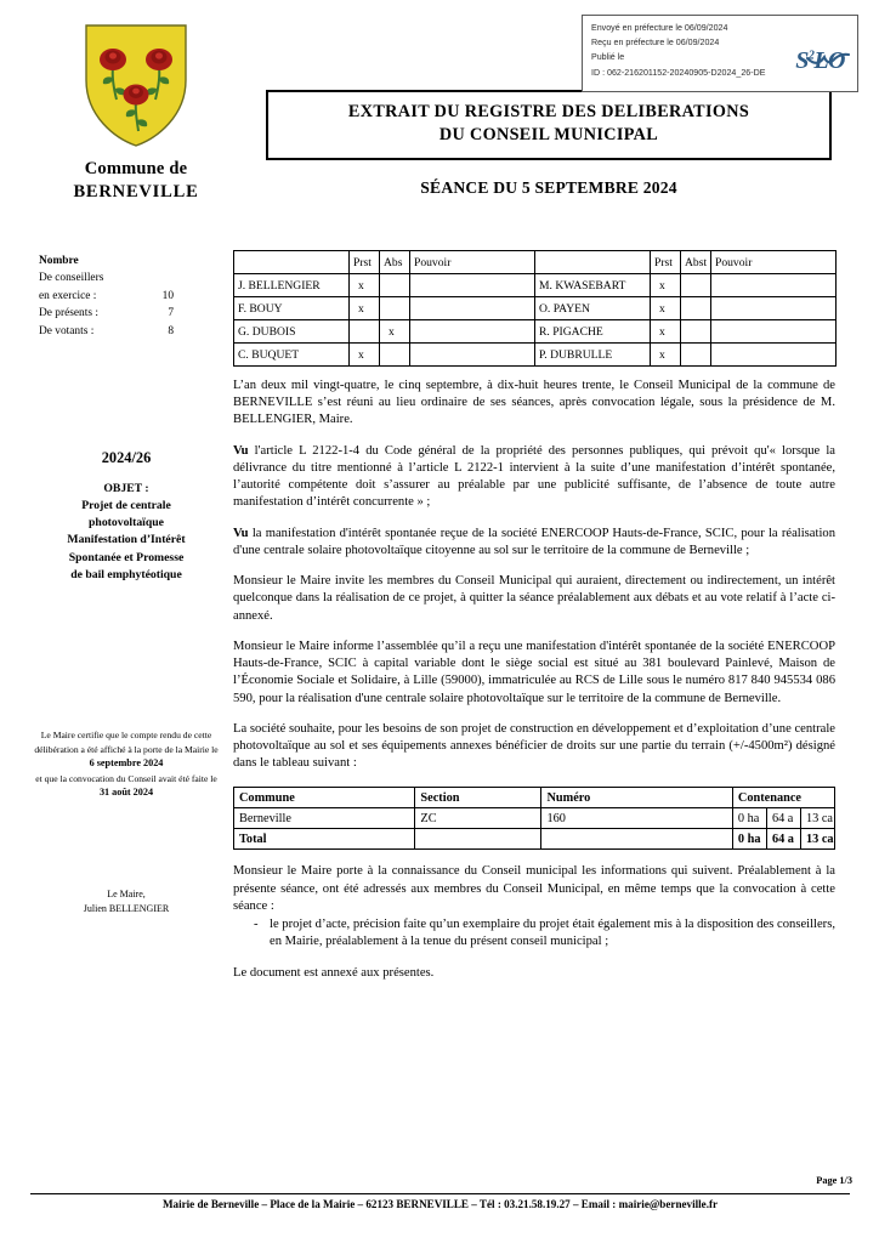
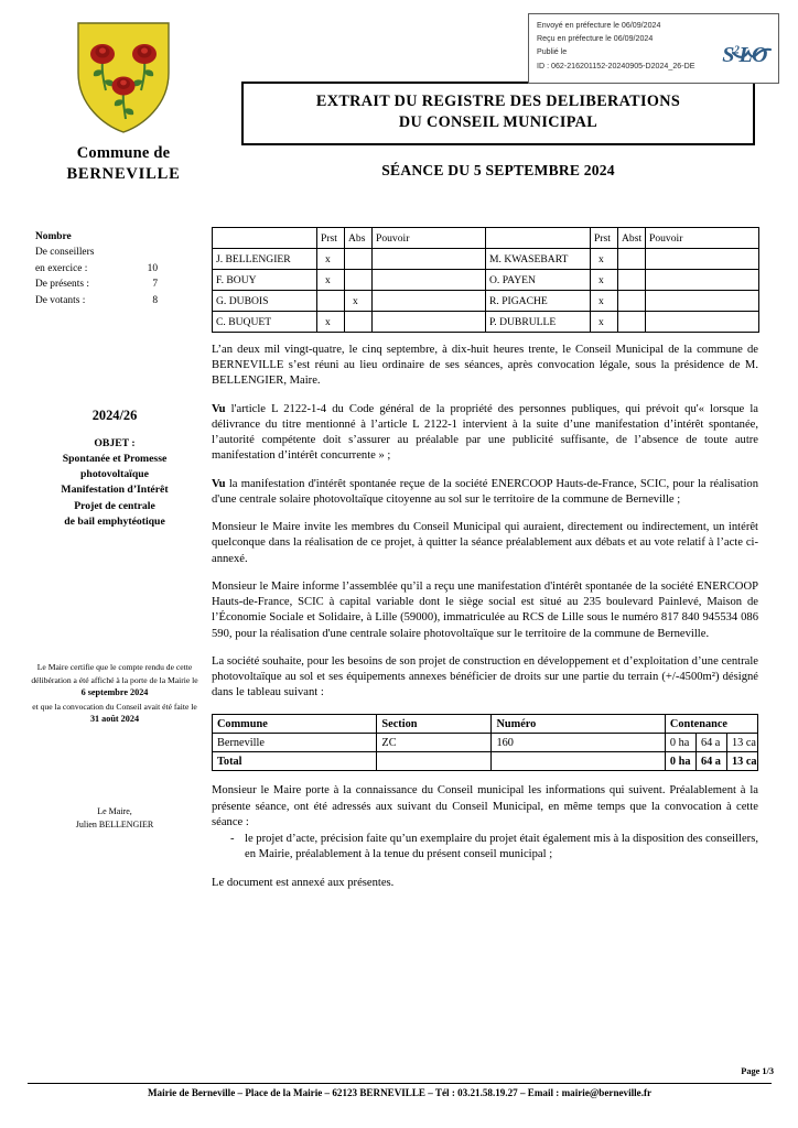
  Envoyé en préfecture le 06/09/2024
  Reçu en préfecture le 06/09/2024
  Publié le
  ID : 062-216201152-20240905-D2024_26-DE
  S2 O
  Commune de
  BERNEVILLE
  EXTRAIT DU REGISTRE DES DELIBERATIONS
  DU CONSEIL MUNICIPAL
  SÉANCE DU 5 SEPTEMBRE 2024
  Nombre
  De conseillers
  en exercice :
  10
  De présents :
  7
  De votants :
  8
  2024/26
  OBJET :
- Projet de centrale
+ Spontanée et Promesse
  photovoltaïque
  Manifestation d’Intérêt
- Spontanée et Promesse
+ Projet de centrale
  de bail emphytéotique
  Le Maire certifie que le compte rendu de cette délibération a été affiché à la porte de la Mairie le
  6 septembre 2024
  et que la convocation du Conseil avait été faite le
  31 août 2024
  Le Maire,
  Julien BELLENGIER
  	Prst	Abs	Pouvoir		Prst	Abst	Pouvoir
  J. BELLENGIER	x			M. KWASEBART	x
  F. BOUY	x			O. PAYEN	x
  G. DUBOIS		x		R. PIGACHE	x
  C. BUQUET	x			P. DUBRULLE	x
  L’an deux mil vingt-quatre, le cinq septembre, à dix-huit heures trente, le Conseil Municipal de la commune de BERNEVILLE s’est réuni au lieu ordinaire de ses séances, après convocation légale, sous la présidence de M. BELLENGIER, Maire.
  Vu l'article L 2122-1-4 du Code général de la propriété des personnes publiques, qui prévoit qu'« lorsque la délivrance du titre mentionné à l’article L 2122-1 intervient à la suite d’une manifestation d’intérêt spontanée, l’autorité compétente doit s’assurer au préalable par une publicité suffisante, de l’absence de toute autre manifestation d’intérêt concurrente » ;
  Vu la manifestation d'intérêt spontanée reçue de la société ENERCOOP Hauts-de-France, SCIC, pour la réalisation d'une centrale solaire photovoltaïque citoyenne au sol sur le territoire de la commune de Berneville ;
  Monsieur le Maire invite les membres du Conseil Municipal qui auraient, directement ou indirectement, un intérêt quelconque dans la réalisation de ce projet, à quitter la séance préalablement aux débats et au vote relatif à l’acte ci-annexé.
- Monsieur le Maire informe l’assemblée qu’il a reçu une manifestation d'intérêt spontanée de la société ENERCOOP Hauts-de-France, SCIC à capital variable dont le siège social est situé au 381 boulevard Painlevé, Maison de l’Économie Sociale et Solidaire, à Lille (59000), immatriculée au RCS de Lille sous le numéro 817 840 945534 086 590, pour la réalisation d'une centrale solaire photovoltaïque sur le territoire de la commune de Berneville.
+ Monsieur le Maire informe l’assemblée qu’il a reçu une manifestation d'intérêt spontanée de la société ENERCOOP Hauts-de-France, SCIC à capital variable dont le siège social est situé au 235 boulevard Painlevé, Maison de l’Économie Sociale et Solidaire, à Lille (59000), immatriculée au RCS de Lille sous le numéro 817 840 945534 086 590, pour la réalisation d'une centrale solaire photovoltaïque sur le territoire de la commune de Berneville.
  La société souhaite, pour les besoins de son projet de construction en développement et d’exploitation d’une centrale photovoltaïque au sol et ses équipements annexes bénéficier de droits sur une partie du terrain (+/-4500m²) désigné dans le tableau suivant :
  Commune	Section	Numéro	Contenance
  Berneville	ZC	160	0 ha	64 a	13 ca
  Total			0 ha	64 a	13 ca
- Monsieur le Maire porte à la connaissance du Conseil municipal les informations qui suivent. Préalablement à la présente séance, ont été adressés aux membres du Conseil Municipal, en même temps que la convocation à cette séance :
+ Monsieur le Maire porte à la connaissance du Conseil municipal les informations qui suivent. Préalablement à la présente séance, ont été adressés aux suivant du Conseil Municipal, en même temps que la convocation à cette séance :
  -
  le projet d’acte, précision faite qu’un exemplaire du projet était également mis à la disposition des conseillers, en Mairie, préalablement à la tenue du présent conseil municipal ;
  Le document est annexé aux présentes.
  Page 1/3
  Mairie de Berneville – Place de la Mairie – 62123 BERNEVILLE – Tél : 03.21.58.19.27 – Email : mairie@berneville.fr
